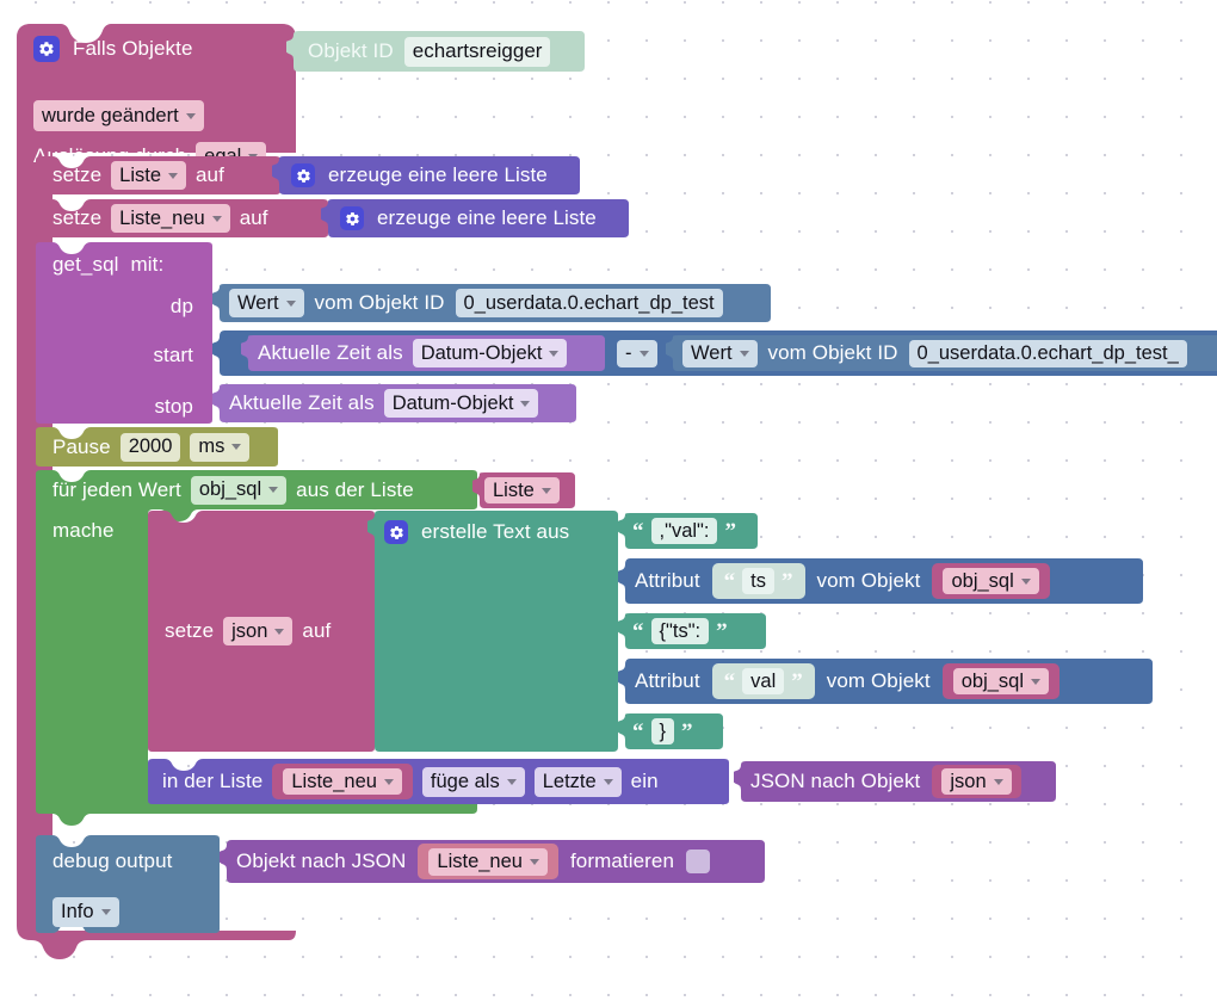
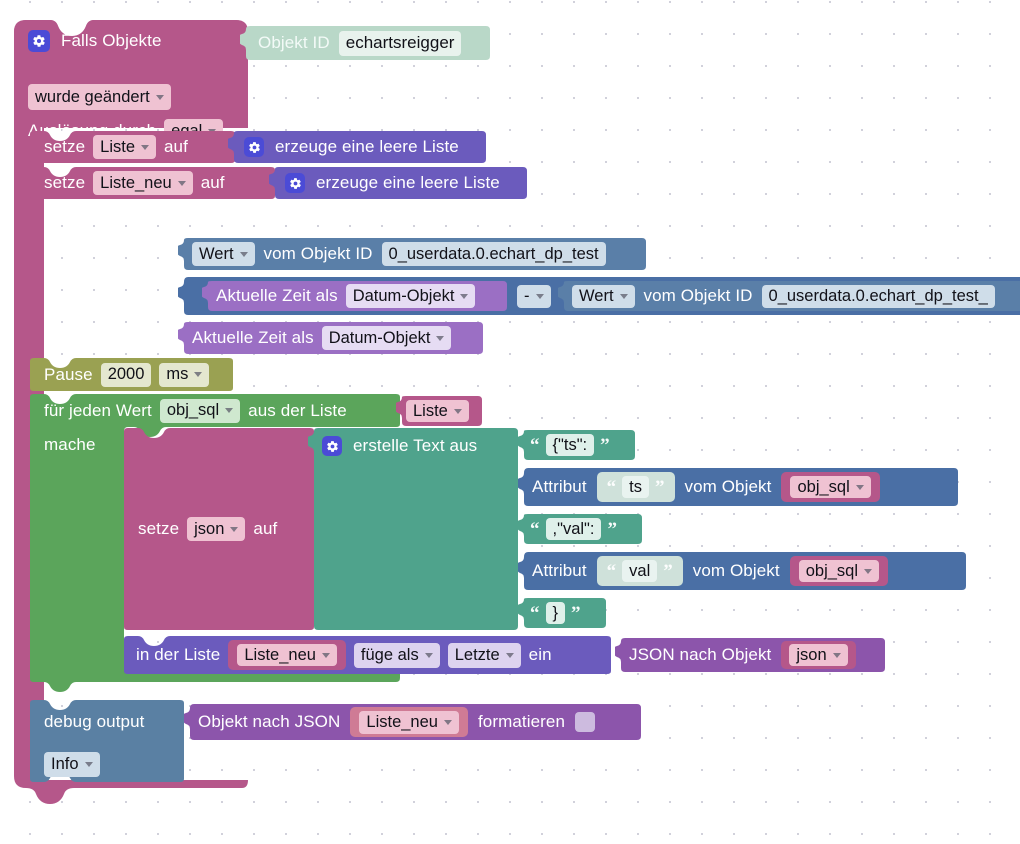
  Falls Objekte
  wurde geändert
  Auslösung durch
  egal
  Objekt ID
  echartsreigger
  setze
  Liste
  auf
  erzeuge eine leere Liste
  setze
  Liste_neu
  auf
  erzeuge eine leere Liste
- get_sql
- mit:
- dp
- start
- stop
  Wert
  vom Objekt ID
  0_userdata.0.echart_dp_test
  Aktuelle Zeit als
  Datum-Objekt
  -
  Wert
  vom Objekt ID
  0_userdata.0.echart_dp_test_
  Aktuelle Zeit als
  Datum-Objekt
  Pause
  2000
  ms
  für jeden Wert
  obj_sql
  aus der Liste
  mache
  Liste
  setze
  json
  auf
  erstelle Text aus
  “
- ,"val":
+ {"ts":
  ”
  Attribut
  “
  ts
  ”
  vom Objekt
  obj_sql
  “
- {"ts":
+ ,"val":
  ”
  Attribut
  “
  val
  ”
  vom Objekt
  obj_sql
  “
  }
  ”
  in der Liste
  Liste_neu
  füge als
  Letzte
  ein
  JSON nach Objekt
  json
  debug output
  Info
  Objekt nach JSON
  Liste_neu
  formatieren
